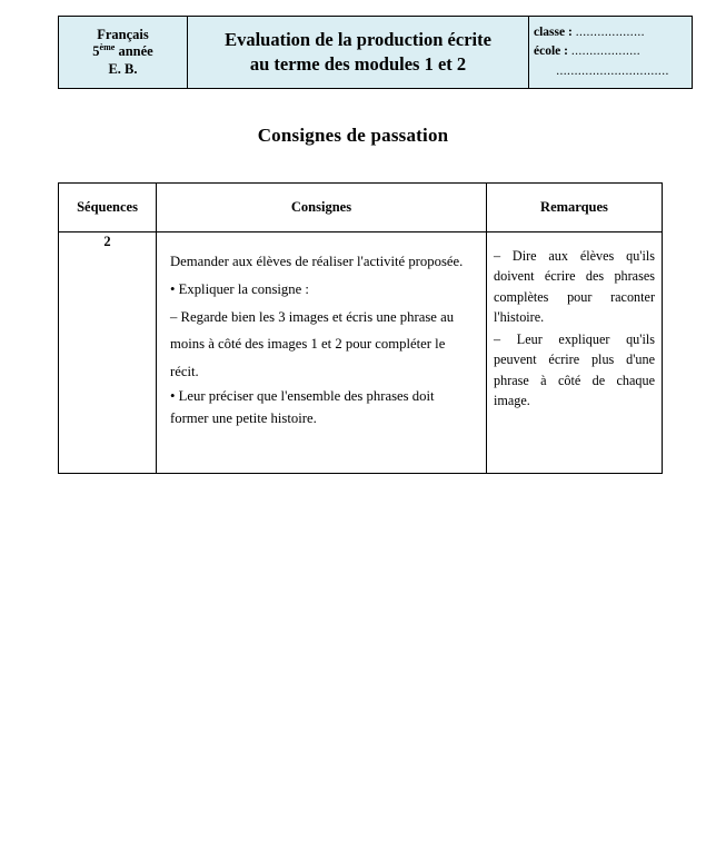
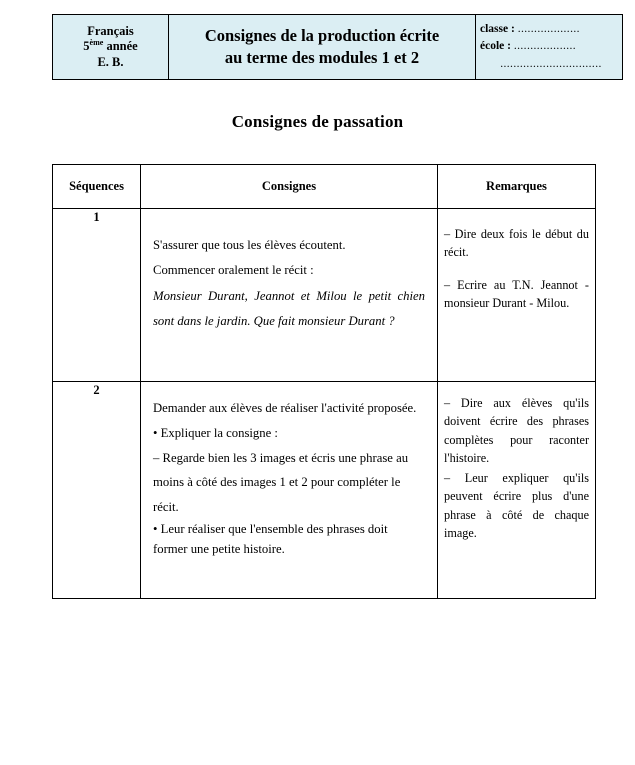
- Français 5ème année E. B.	Evaluation de la production écrite au terme des modules 1 et 2	classe : ................... école : ................... ...............................
+ Français 5ème année E. B.	Consignes de la production écrite au terme des modules 1 et 2	classe : ................... école : ................... ...............................
  Consignes de passation
  Séquences	Consignes	Remarques
+ 1	S'assurer que tous les élèves écoutent. Commencer oralement le récit : Monsieur Durant, Jeannot et Milou le petit chien sont dans le jardin. Que fait monsieur Durant ?	– Dire deux fois le début du récit. – Ecrire au T.N. Jeannot - monsieur Durant - Milou.
- 2	Demander aux élèves de réaliser l'activité proposée. • Expliquer la consigne : – Regarde bien les 3 images et écris une phrase au moins à côté des images 1 et 2 pour compléter le récit. • Leur préciser que l'ensemble des phrases doit former une petite histoire.	– Dire aux élèves qu'ils doivent écrire des phrases complètes pour raconter l'histoire. – Leur expliquer qu'ils peuvent écrire plus d'une phrase à côté de chaque image.
+ 2	Demander aux élèves de réaliser l'activité proposée. • Expliquer la consigne : – Regarde bien les 3 images et écris une phrase au moins à côté des images 1 et 2 pour compléter le récit. • Leur réaliser que l'ensemble des phrases doit former une petite histoire.	– Dire aux élèves qu'ils doivent écrire des phrases complètes pour raconter l'histoire. – Leur expliquer qu'ils peuvent écrire plus d'une phrase à côté de chaque image.
